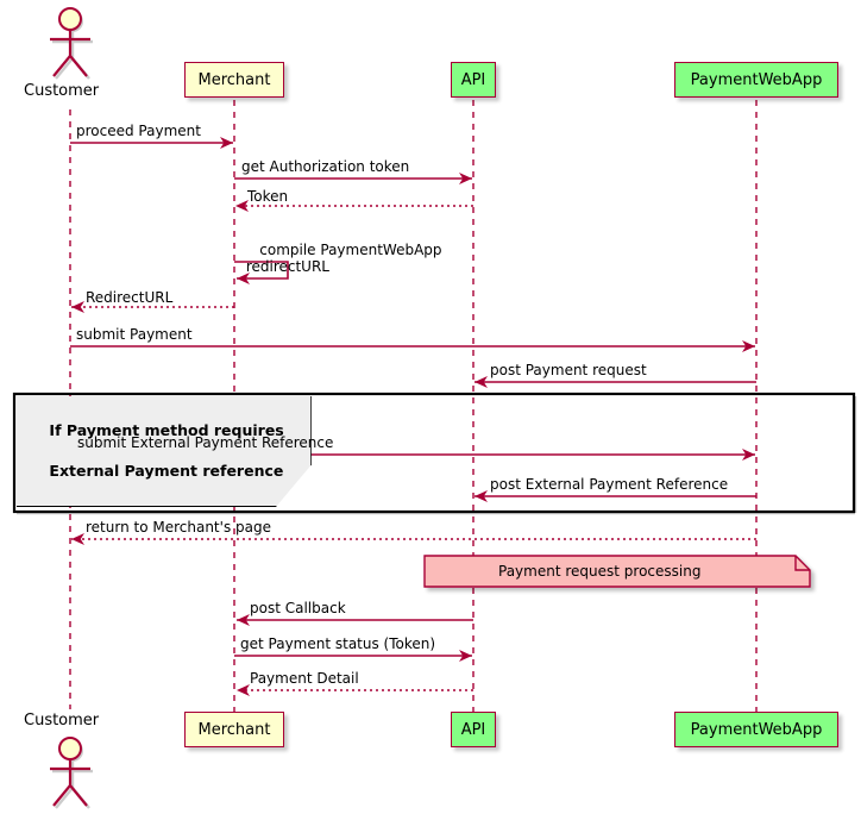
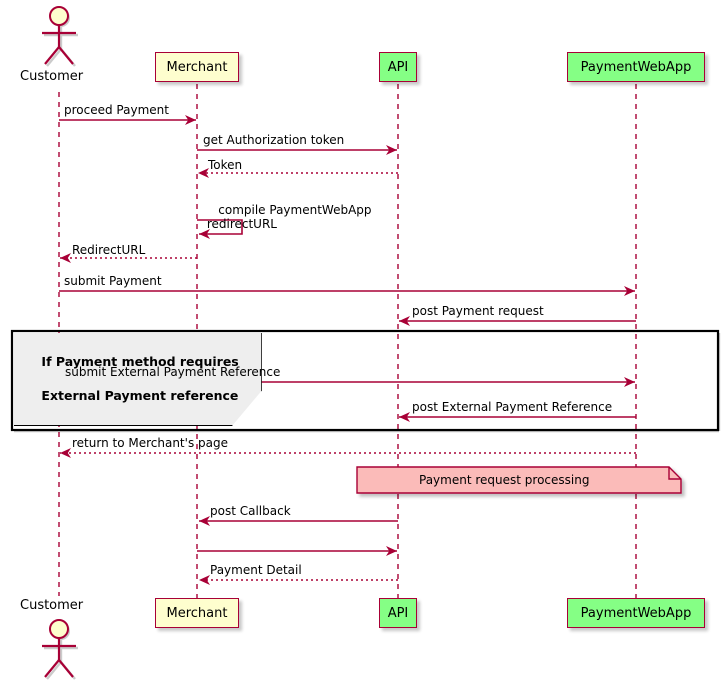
  Merchant
  API
  PaymentWebApp
  Customer
  Merchant
  API
  PaymentWebApp
  Customer
  If Payment method requires
  External Payment reference
  Payment request processing
  proceed Payment
  get Authorization token
  Token
  compile PaymentWebApp
  redirectURL
  RedirectURL
  submit Payment
  post Payment request
  submit External Payment Reference
  post External Payment Reference
  return to Merchant's page
  post Callback
- get Payment status (Token)
  Payment Detail
